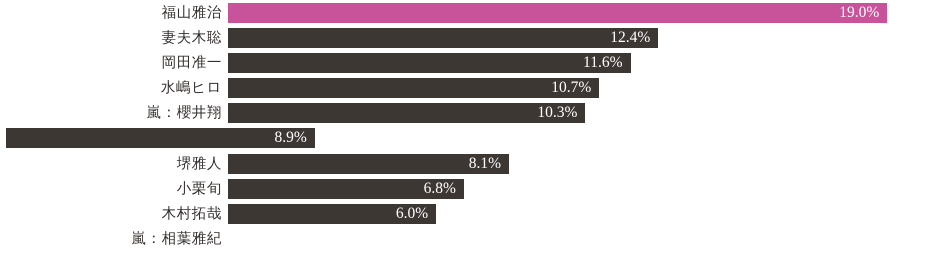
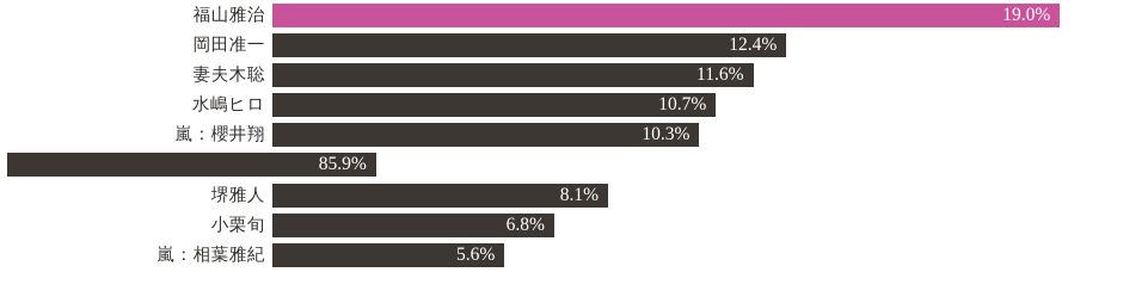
  福山雅治
  19.0%
- 妻夫木聡
+ 岡田准一
  12.4%
- 岡田准一
+ 妻夫木聡
  11.6%
  水嶋ヒロ
  10.7%
  嵐：櫻井翔
  10.3%
- 8.9%
+ 85.9%
  堺雅人
  8.1%
  小栗旬
  6.8%
- 木村拓哉
- 6.0%
  嵐：相葉雅紀
+ 5.6%
